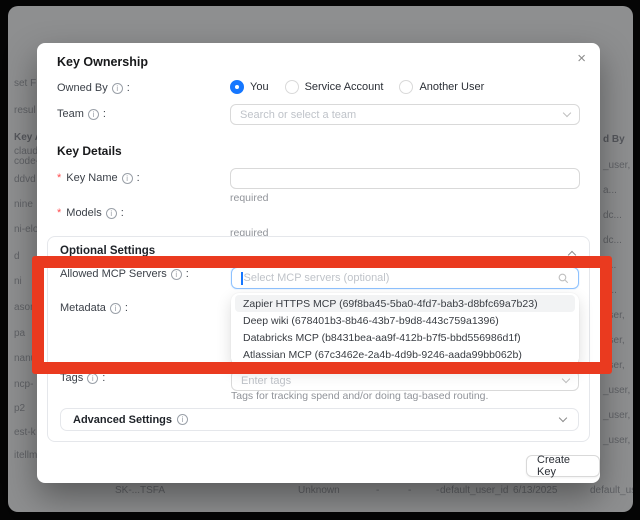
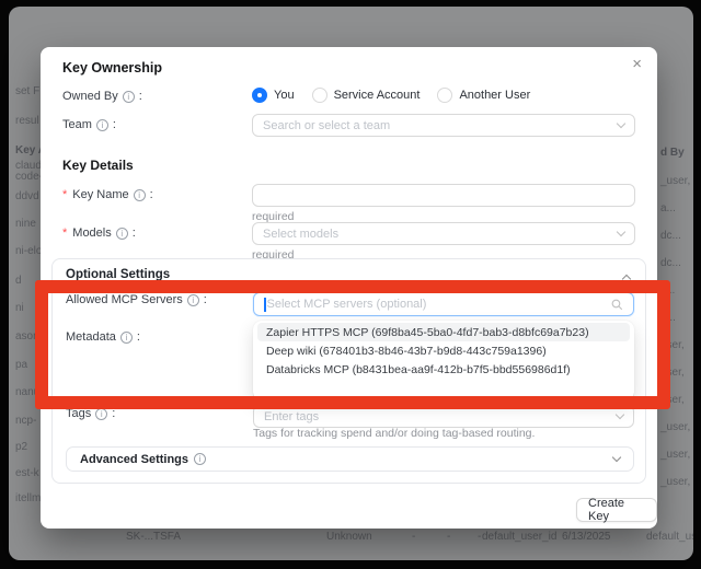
  set F
  resul
  Key
  claud
  code
  ddvd
  nine
  ni-elo
  d
  ni
  ason
  pa
  nanu
  ncp-
  p2
  est-k
  itellm
  d By
  _user,
  a...
  dc...
  dc...
  c...
  a...
  user,
  user,
  user,
  _user,
  _user,
  _user,
  SK-...TSFA
  Unknown
  -
  -
  -
  default_user_id
  6/13/2025
  Key Ownership
  ×
  Owned By
  :
  You
  Service Account
  Another User
  Team
  :
  Search or select a team
  Key Details
  *
  Key Name
  :
  required
  *
  Models
  :
+ Select models
  required
  Optional Settings
  Allowed MCP Servers
  :
  Select MCP servers (optional)
  Metadata
  :
  Zapier HTTPS MCP (69f8ba45-5ba0-4fd7-bab3-d8bfc69a7b23)
  Deep wiki (678401b3-8b46-43b7-b9d8-443c759a1396)
  Databricks MCP (b8431bea-aa9f-412b-b7f5-bbd556986d1f)
- Atlassian MCP (67c3462e-2a4b-4d9b-9246-aada99bb062b)
  Tags
  :
  Enter tags
  Tags for tracking spend and/or doing tag-based routing.
  Advanced Settings
  Create Key
